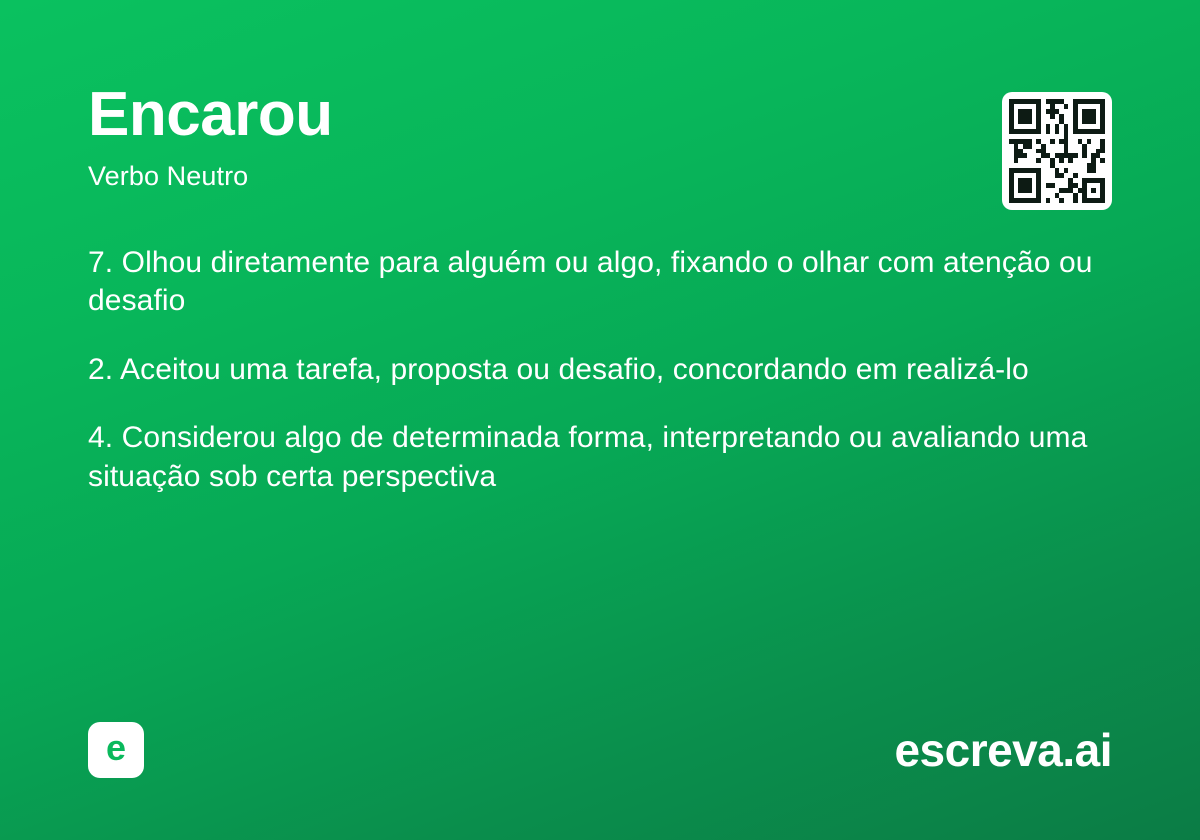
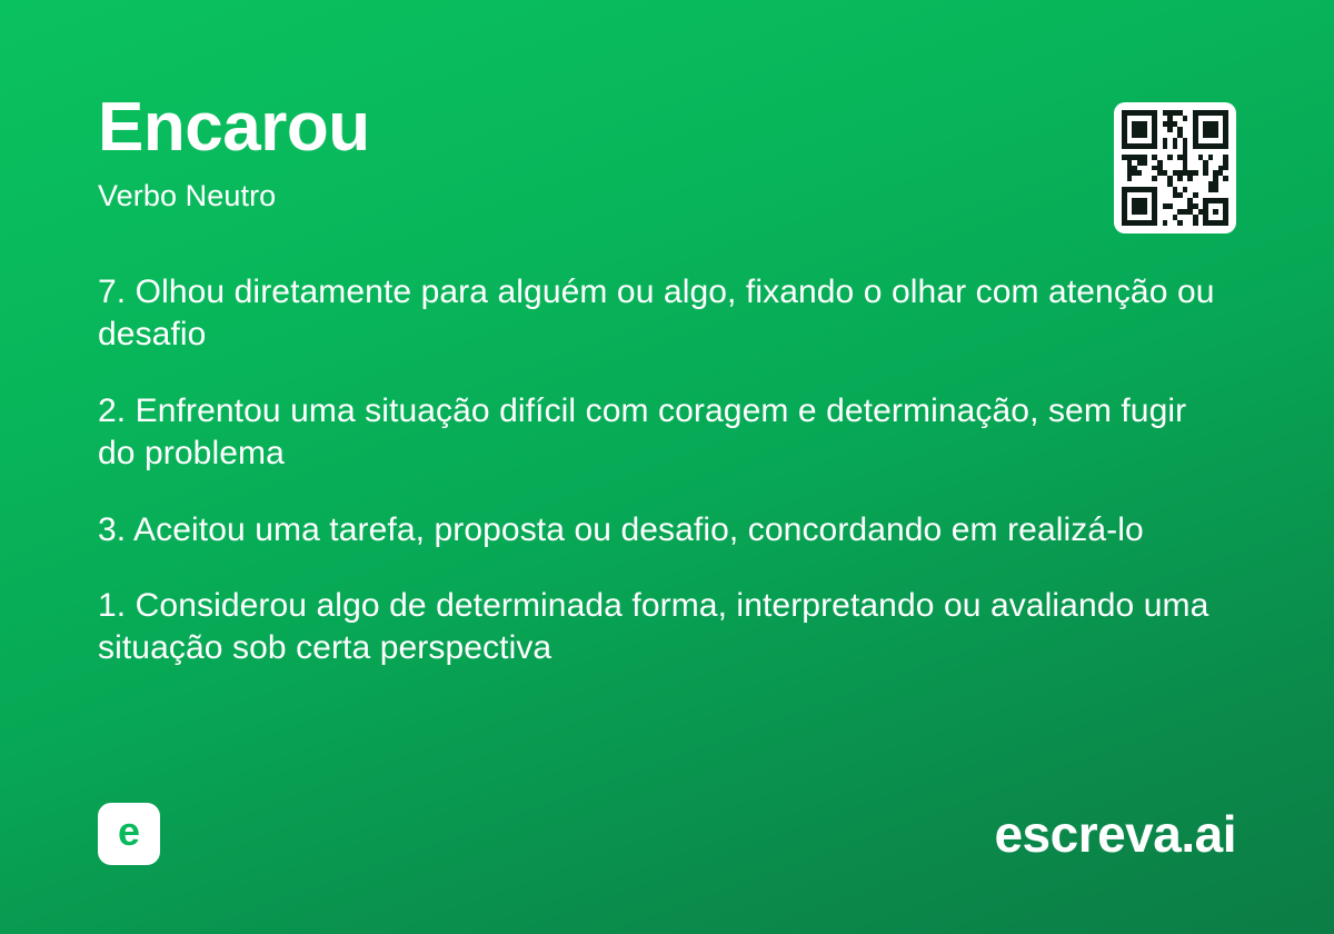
  Encarou
  Verbo Neutro
  7. Olhou diretamente para alguém ou algo, fixando o olhar com atenção ou desafio
+ 2. Enfrentou uma situação difícil com coragem e determinação, sem fugir do problema
- 2. Aceitou uma tarefa, proposta ou desafio, concordando em realizá-lo
+ 3. Aceitou uma tarefa, proposta ou desafio, concordando em realizá-lo
- 4. Considerou algo de determinada forma, interpretando ou avaliando uma situação sob certa perspectiva
+ 1. Considerou algo de determinada forma, interpretando ou avaliando uma situação sob certa perspectiva
  e
  escreva.ai
